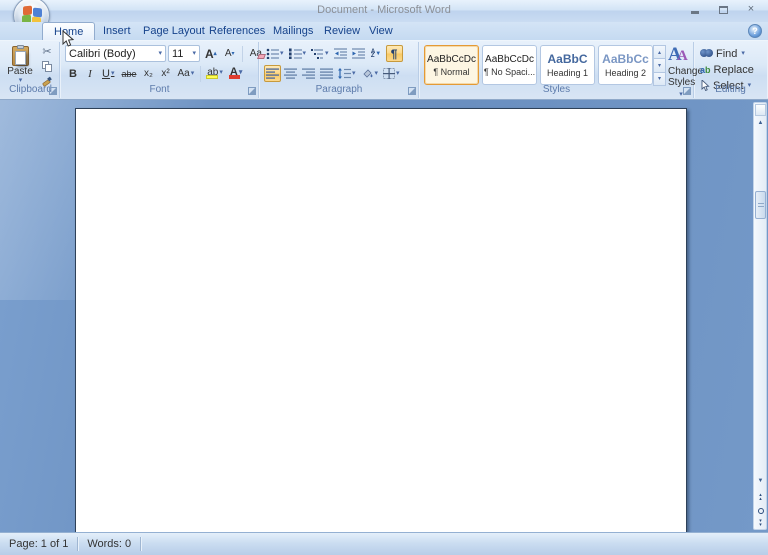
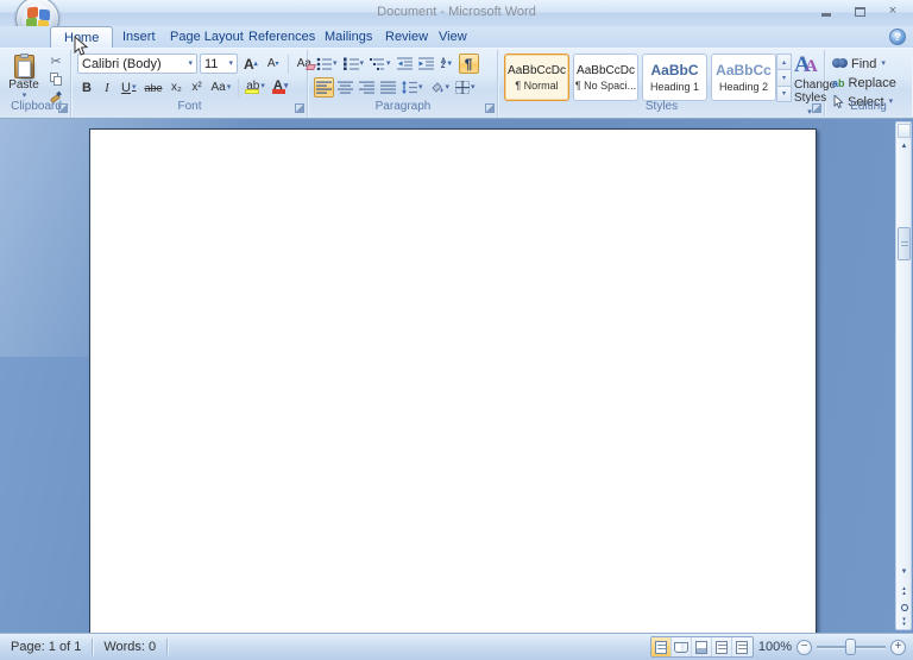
  Document - Microsoft Word
  ×
  Home
  Insert
  Page Layout
  References
  Mailings
  Review
  View
  ?
  Paste
  ✂
  Clipboard
  Calibri (Body)
  11
  A
  A
  B
  I
  U
  abe
  x₂
  x²
  Aa
  ab
  A
  Font
  ¶
  Paragraph
  AaBbCcDc
  ¶ Normal
  AaBbCcDc
  ¶ No Spaci...
  AaBbC
  Heading 1
  AaBbCc
  Heading 2
  A
  A
  Styles
  Styles
  Find
  ab
  Replace
  Select
  Editing
  Page: 1 of 1
  Words: 0
+ 100%
+ −
+ +
